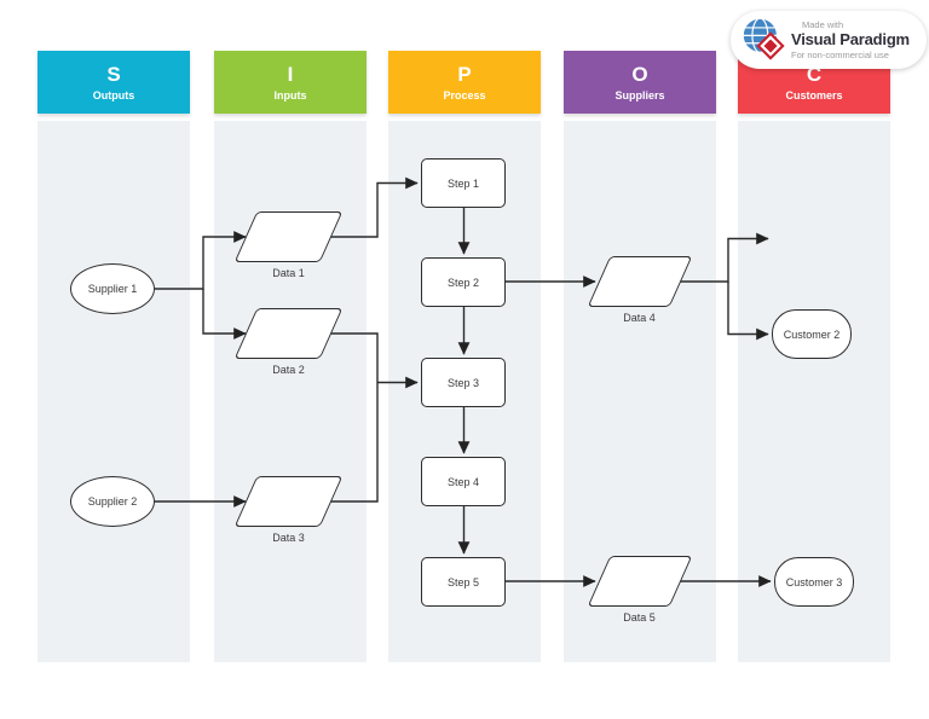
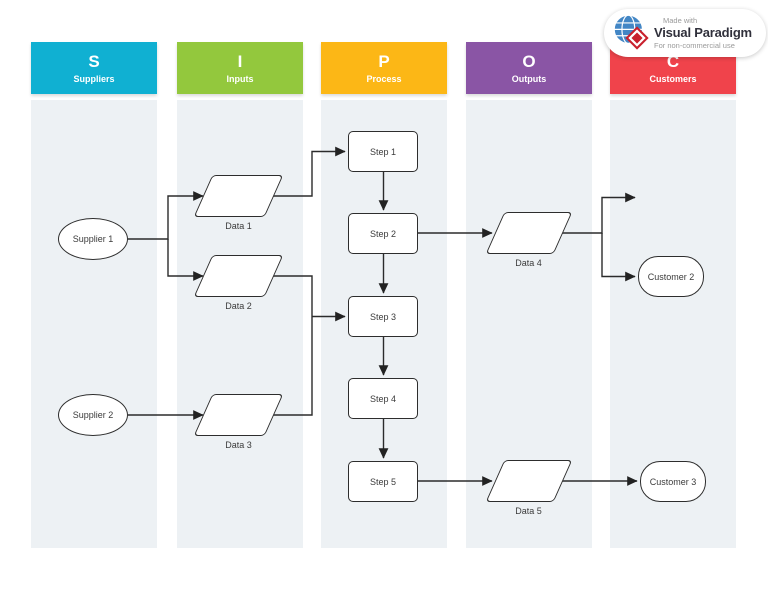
  S
- Outputs
+ Suppliers
  I
  Inputs
  P
  Process
  O
- Suppliers
+ Outputs
  C
  Customers
  Supplier 1
  Supplier 2
  Data 1
  Data 2
  Data 3
  Step 1
  Step 2
  Step 3
  Step 4
  Step 5
  Data 4
  Data 5
  Customer 2
  Customer 3
  Made with
  Visual Paradigm
  For non-commercial use
